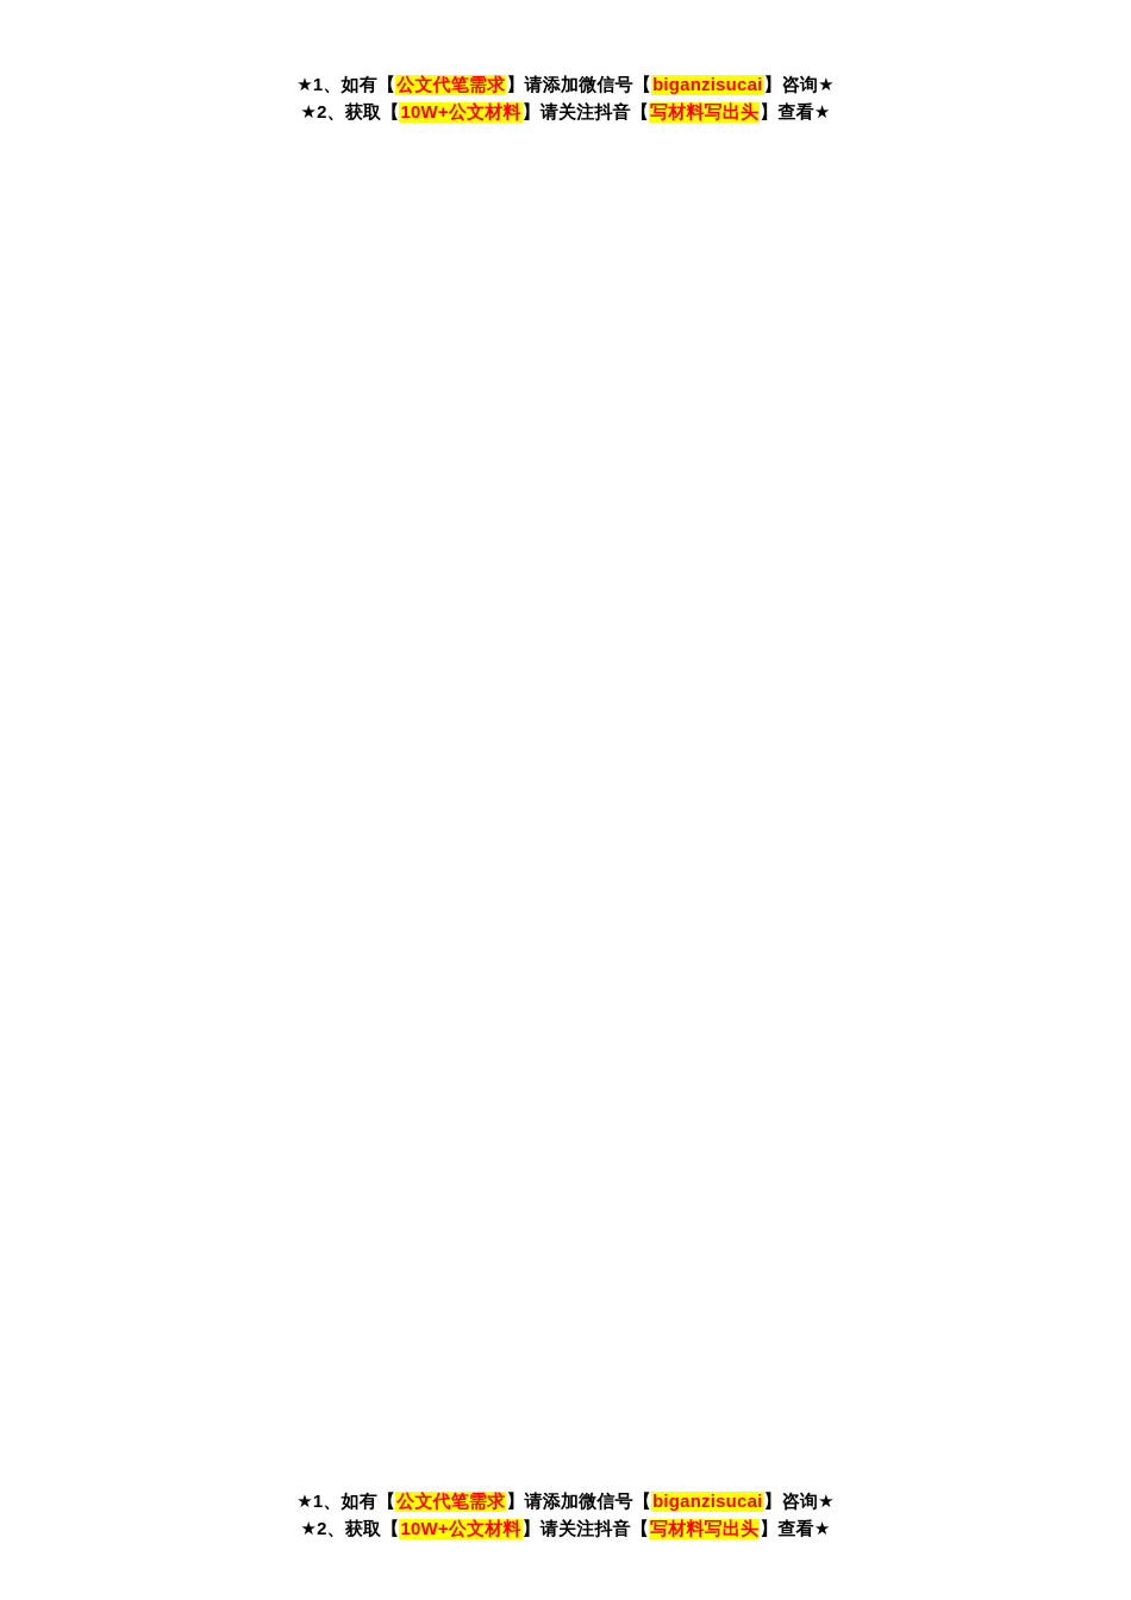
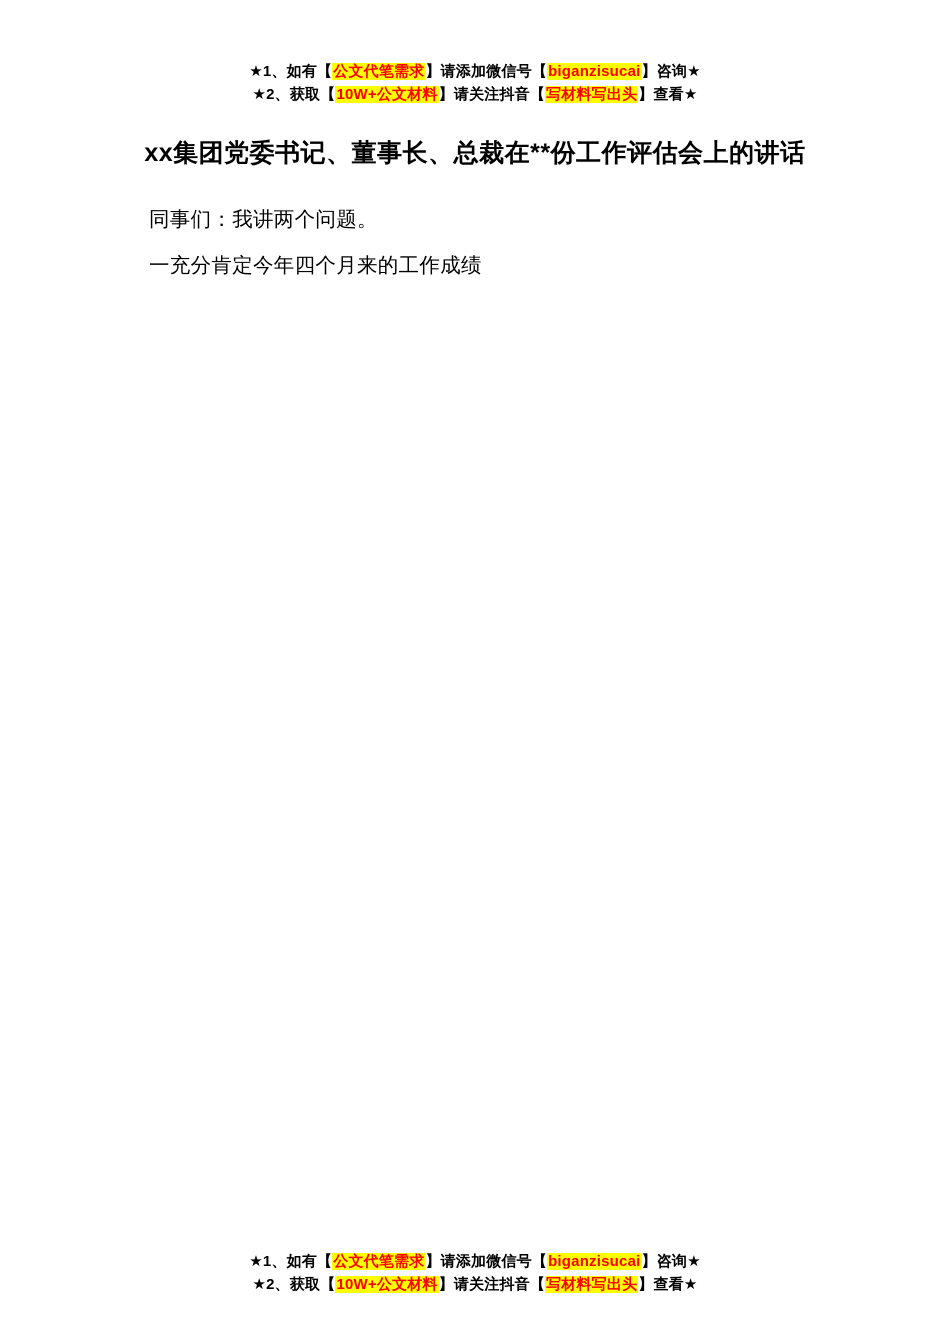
  ★1、如有【公文代笔需求】请添加微信号【biganzisucai】咨询★
  ★2、获取【10W+公文材料】请关注抖音【写材料写出头】查看★
+ xx集团党委书记、董事长、总裁在**份工作评估会上的讲话
+ 同事们：我讲两个问题。
+ 一充分肯定今年四个月来的工作成绩
  ★1、如有【公文代笔需求】请添加微信号【biganzisucai】咨询★
  ★2、获取【10W+公文材料】请关注抖音【写材料写出头】查看★
